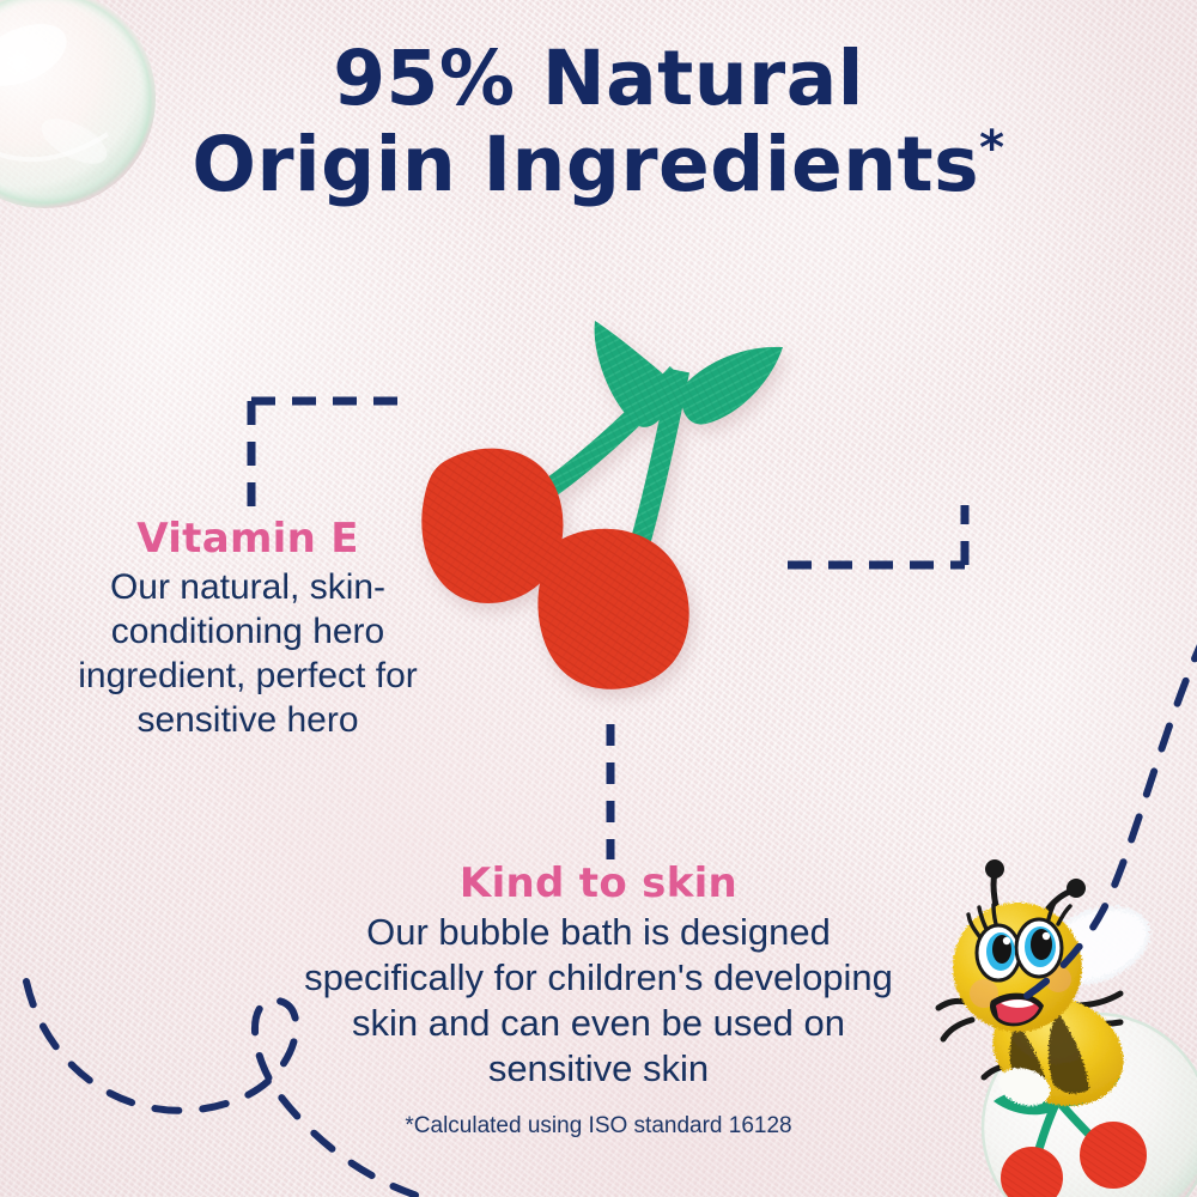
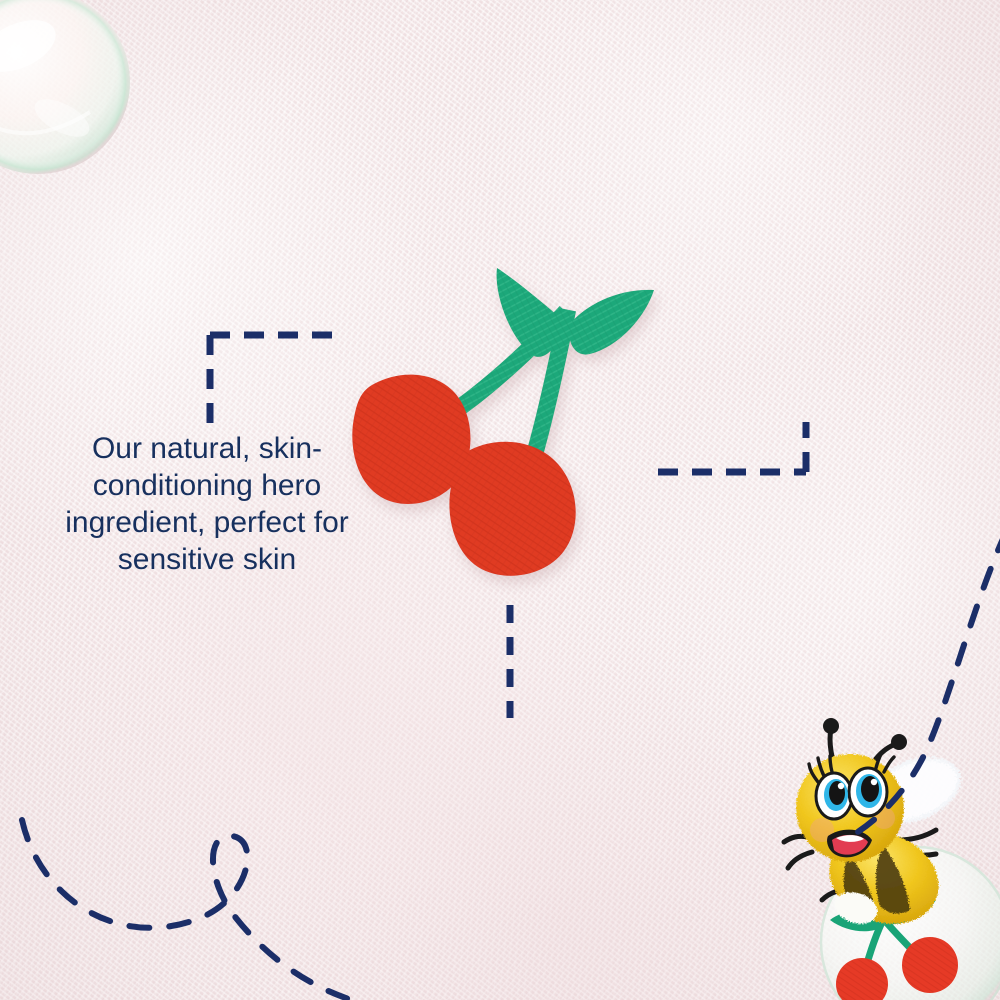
- 95% Natural
- Origin Ingredients*
- Vitamin E
- Our natural, skin-conditioning hero ingredient, perfect for sensitive hero
+ Our natural, skin-conditioning hero ingredient, perfect for sensitive skin
- Kind to skin
- Our bubble bath is designed specifically for children's developing skin and can even be used on sensitive skin
- *Calculated using ISO standard 16128
